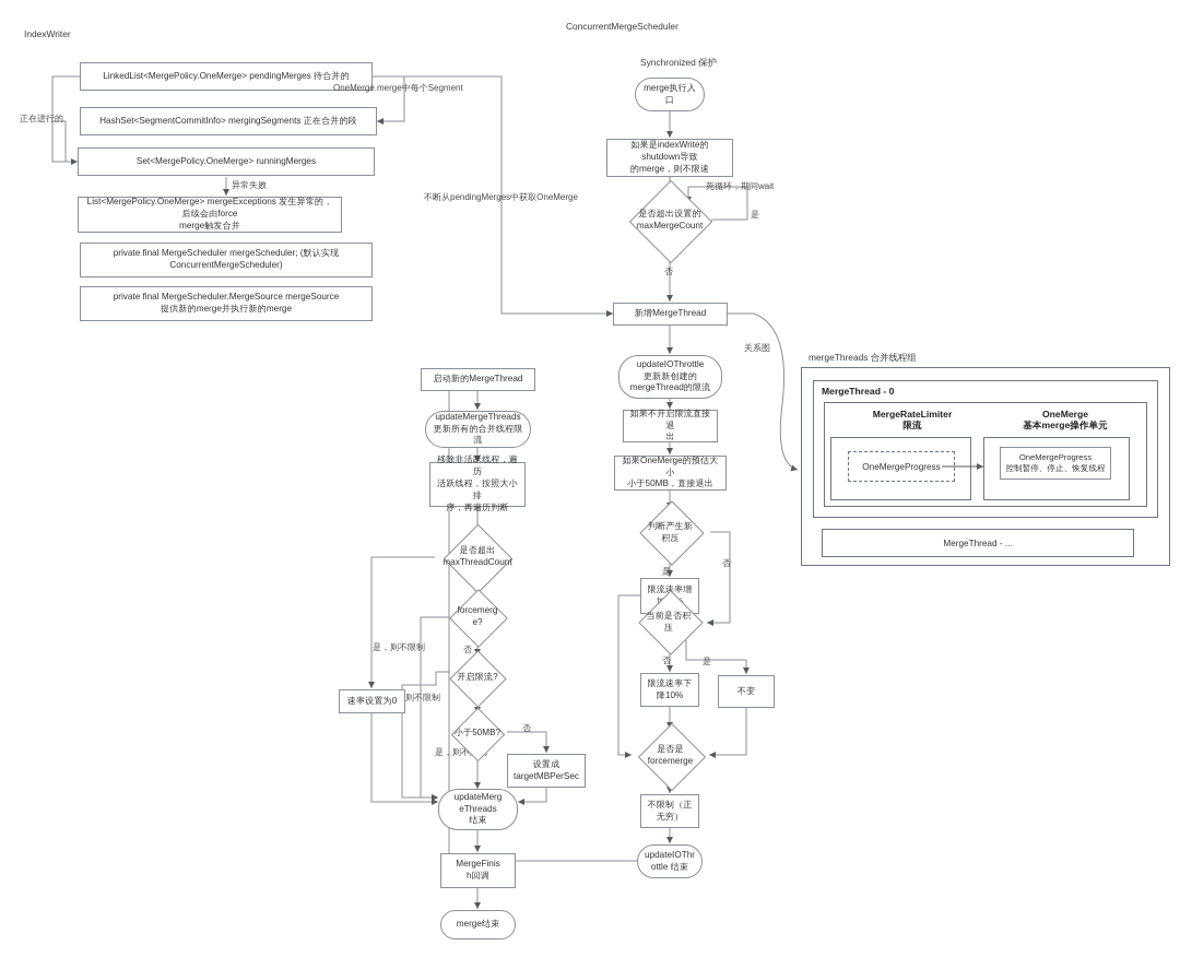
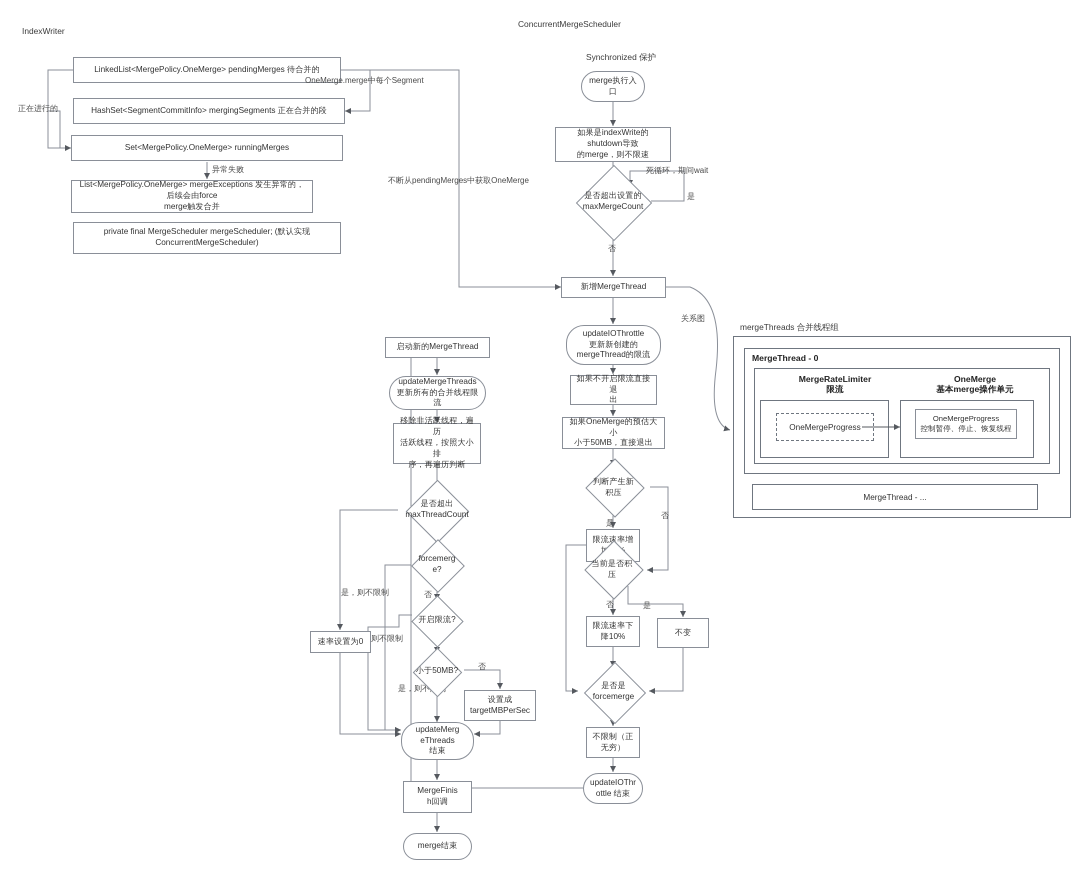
  IndexWriter
  ConcurrentMergeScheduler
  Synchronized 保护
  mergeThreads 合并线程组
  LinkedList<MergePolicy.OneMerge> pendingMerges 待合并的
  HashSet<SegmentCommitInfo> mergingSegments 正在合并的段
  Set<MergePolicy.OneMerge> runningMerges
  List<MergePolicy.OneMerge> mergeExceptions 发生异常的，后续会由force
  merge触发合并
  private final MergeScheduler mergeScheduler; (默认实现
  ConcurrentMergeScheduler)
- private final MergeScheduler.MergeSource mergeSource
- 提供新的merge并执行新的merge
  正在进行的
  异常失败
  OneMerge.merge中每个Segment
  不断从pendingMerges中获取OneMerge
  死循环，期间wait
  是
  关系图
  是
  是，则不限制
  否
  否
  merge执行入
  口
  如果是indexWrite的shutdown导致
  的merge，则不限速
  是否超出设置的
  maxMergeCount
  新增MergeThread
  updateIOThrottle
  更新新创建的
  mergeThread的限流
  如果不开启限流直接退
  出
  如果OneMerge的预估大小
  小于50MB，直接退出
  判断产生新
  积压
  限流速率增
  当前是否积
  压
  限流速率下
  降10%
  不变
  是否是
  forcemerge
  不限制（正
  无穷）
  updateIOThr
  ottle 结束
  启动新的MergeThread
  updateMergeThreads
  更新所有的合并线程限
  流
  移除非活跃线程，遍历
  活跃线程，按照大小排
  序，再遍历判断
  是否超出
  maxThreadCount
  速率设置为0
  forcemerg
  e?
  开启限流?
  小于50MB?
  设置成
  targetMBPerSec
  updateMerg
  eThreads
  结束
  MergeFinis
  h回调
  merge结束
  MergeThread - 0
  MergeRateLimiter
  限流
  OneMerge
  基本merge操作单元
  OneMergeProgress
  OneMergeProgress
  控制暂停、停止、恢复线程
  MergeThread - ...
